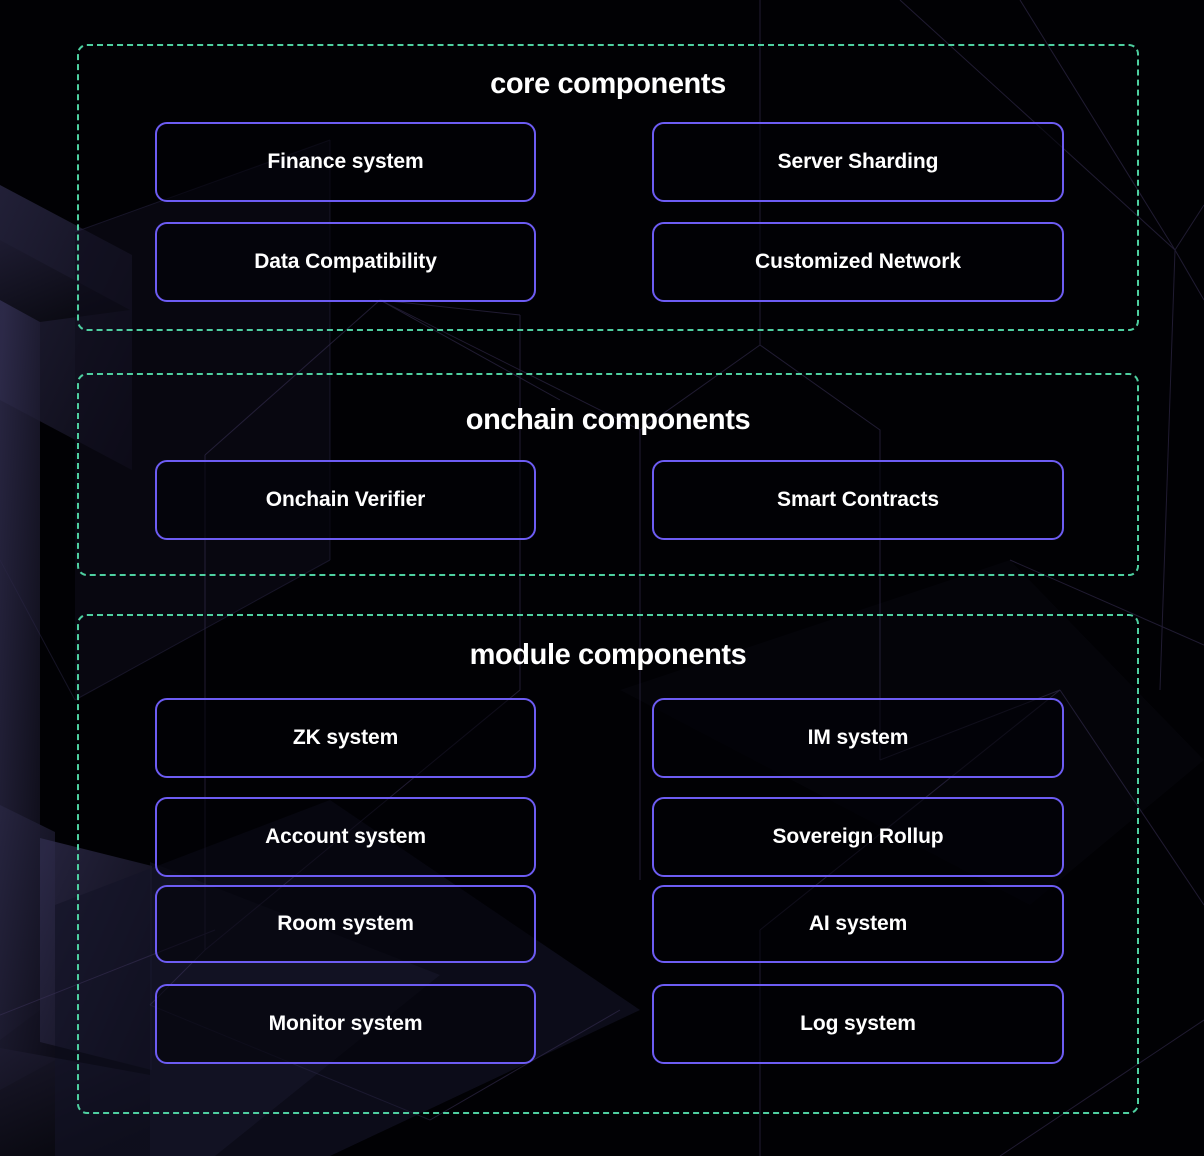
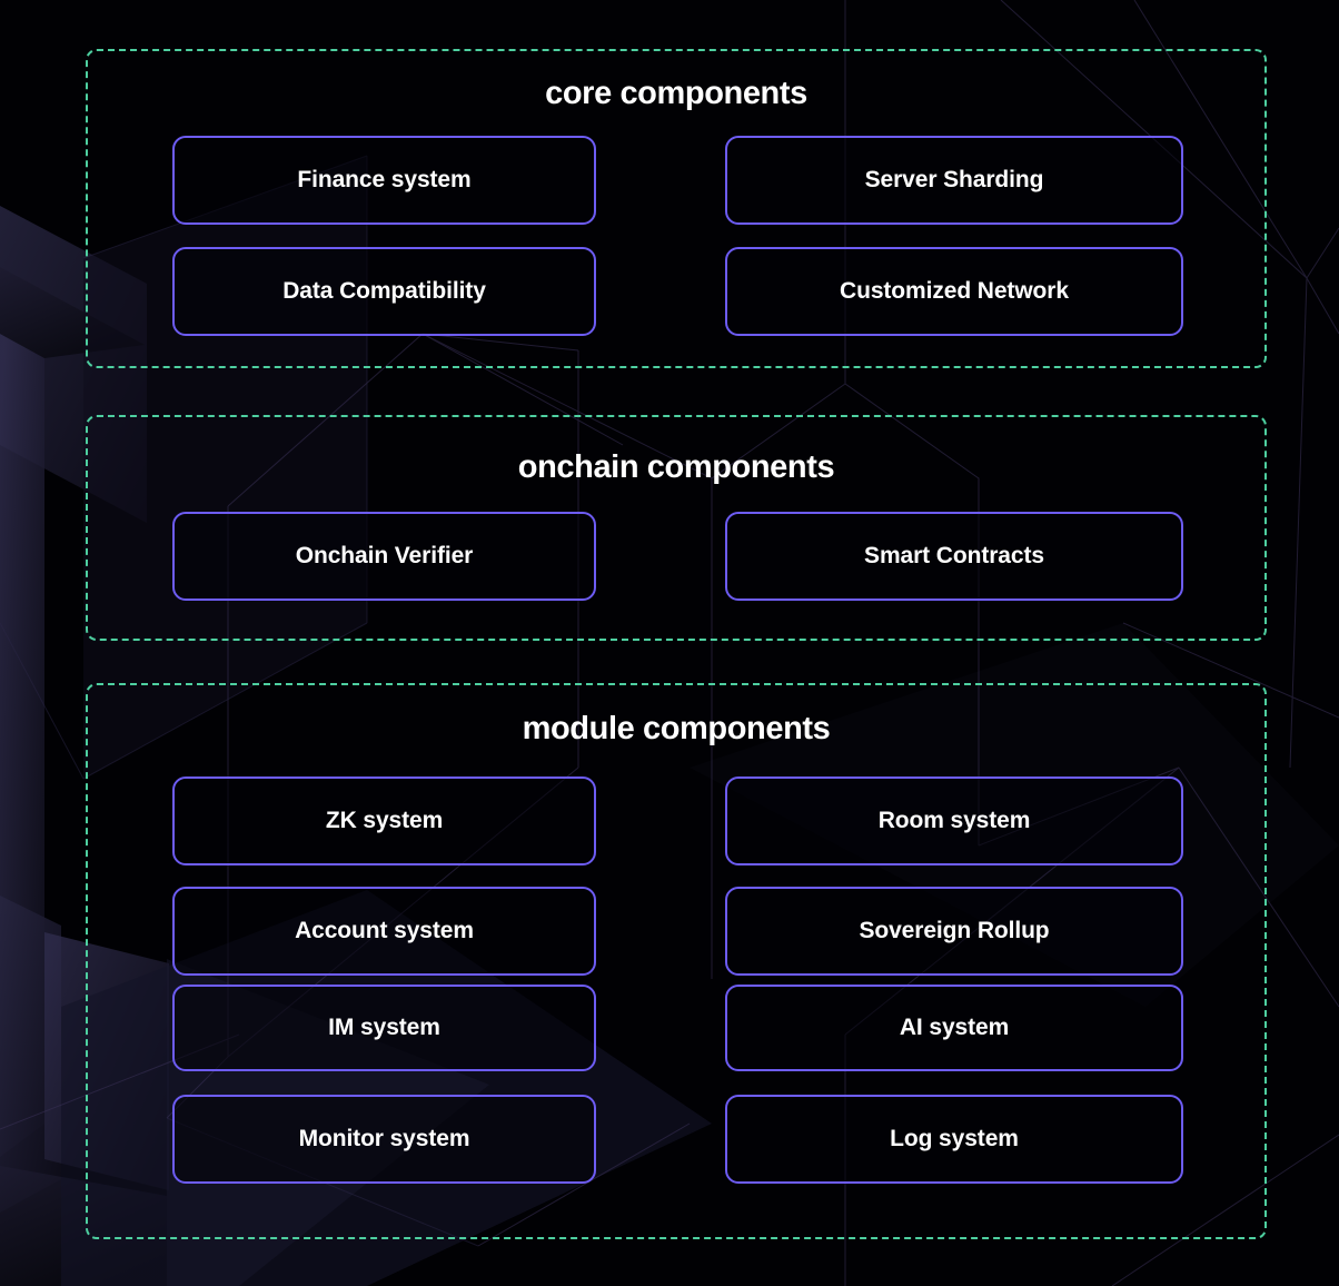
  core components
  Finance system
  Server Sharding
  Data Compatibility
  Customized Network
  onchain components
  Onchain Verifier
  Smart Contracts
  module components
  ZK system
- IM system
+ Room system
  Account system
  Sovereign Rollup
- Room system
+ IM system
  AI system
  Monitor system
  Log system
